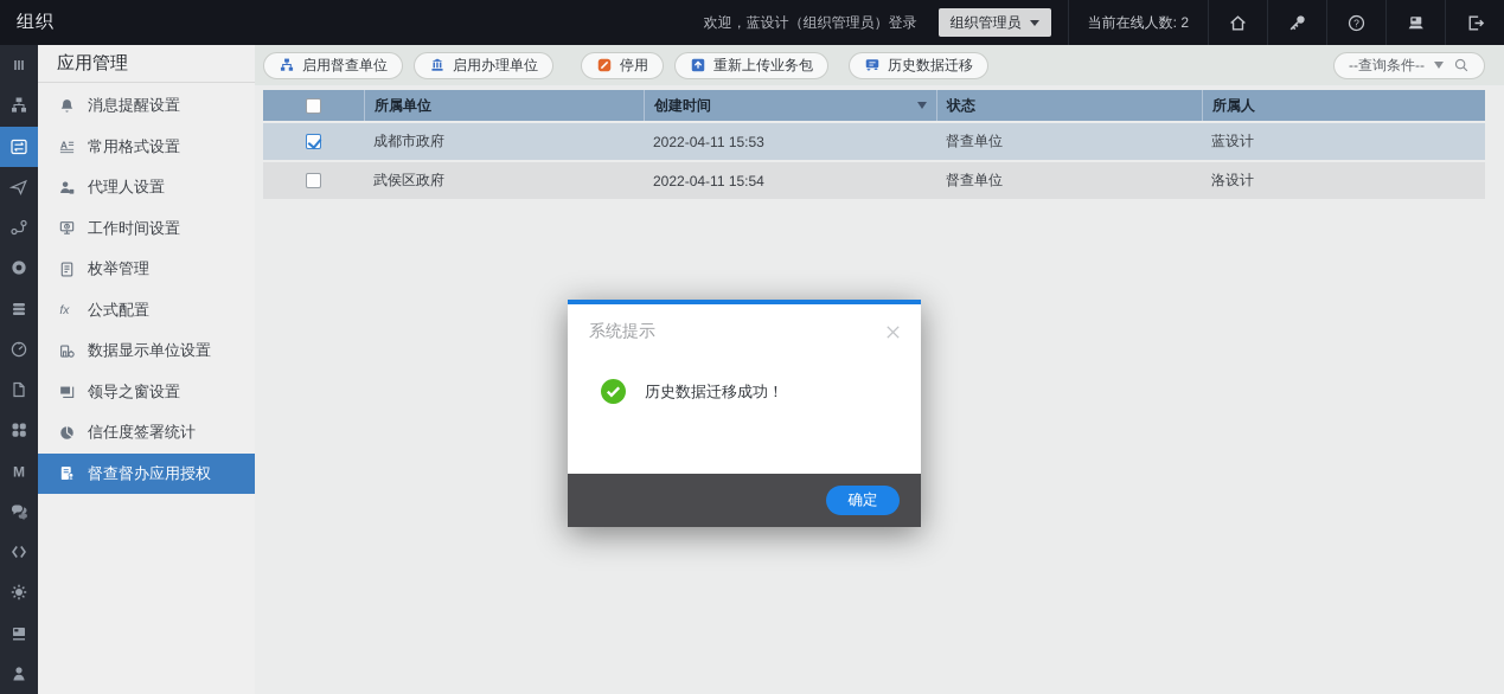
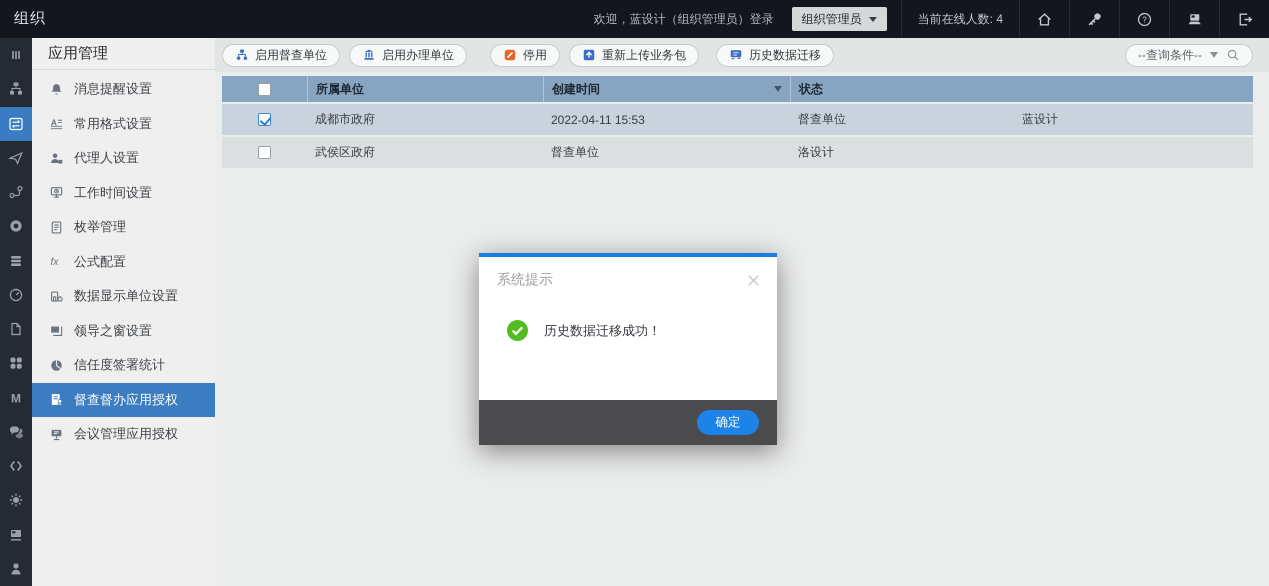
  组织
  欢迎，蓝设计（组织管理员）登录
  组织管理员
- 当前在线人数: 2
+ 当前在线人数: 4
  ?
  M
  应用管理
  消息提醒设置
  A
  常用格式设置
  代理人设置
  工作时间设置
  枚举管理
  fx
  公式配置
  数据显示单位设置
  领导之窗设置
  信任度签署统计
  督查督办应用授权
+ 会议管理应用授权
  启用督查单位
  启用办理单位
  停用
  重新上传业务包
  历史数据迁移
  --查询条件--
  所属单位
  创建时间
  状态
- 所属人
  成都市政府
  2022-04-11 15:53
  督查单位
  蓝设计
  武侯区政府
- 2022-04-11 15:54
  督查单位
  洛设计
  系统提示
  历史数据迁移成功！
  确定
